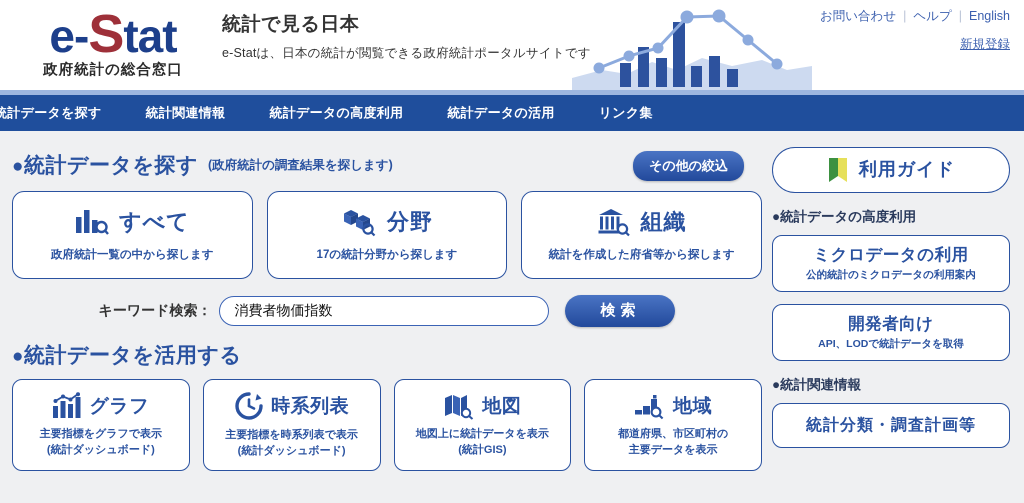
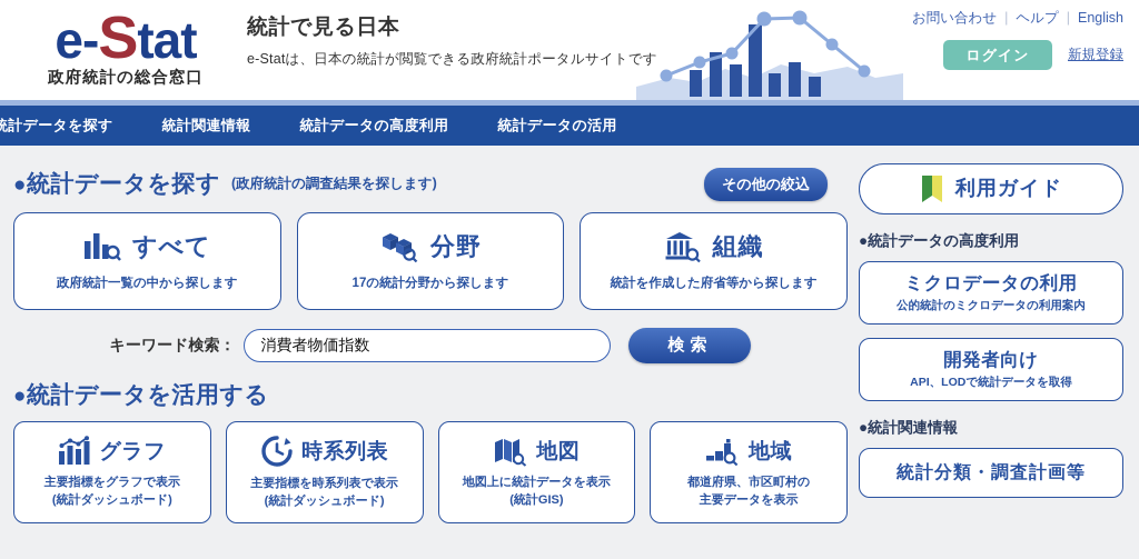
  e-Stat
  政府統計の総合窓口
  統計で見る日本
  e-Statは、日本の統計が閲覧できる政府統計ポータルサイトです
  お問い合わせ | ヘルプ | English
+ ログイン
  新規登録
  統計データを探す
  統計関連情報
  統計データの高度利用
  統計データの活用
- リンク集
  ●統計データを探す
  (政府統計の調査結果を探します)
  その他の絞込
  すべて
  政府統計一覧の中から探します
  分野
  17の統計分野から探します
  組織
  統計を作成した府省等から探します
  キーワード検索：
  消費者物価指数
  検索
  ●統計データを活用する
  グラフ
  主要指標をグラフで表示
  (統計ダッシュボード)
  時系列表
  主要指標を時系列表で表示
  (統計ダッシュボード)
  地図
  地図上に統計データを表示
  (統計GIS)
  地域
  都道府県、市区町村の
  主要データを表示
  利用ガイド
  ●統計データの高度利用
  ミクロデータの利用
  公的統計のミクロデータの利用案内
  開発者向け
  API、LODで統計データを取得
  ●統計関連情報
  統計分類・調査計画等
